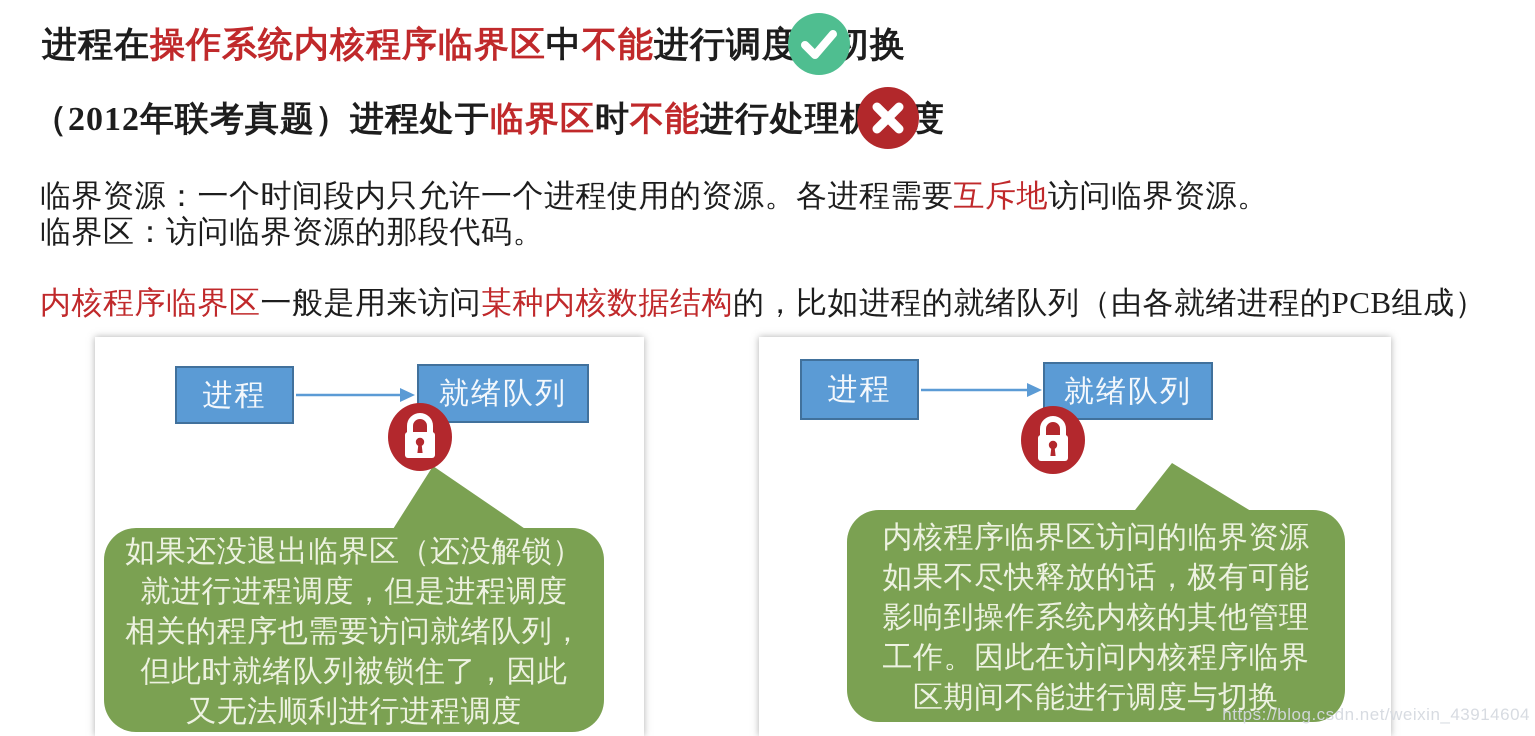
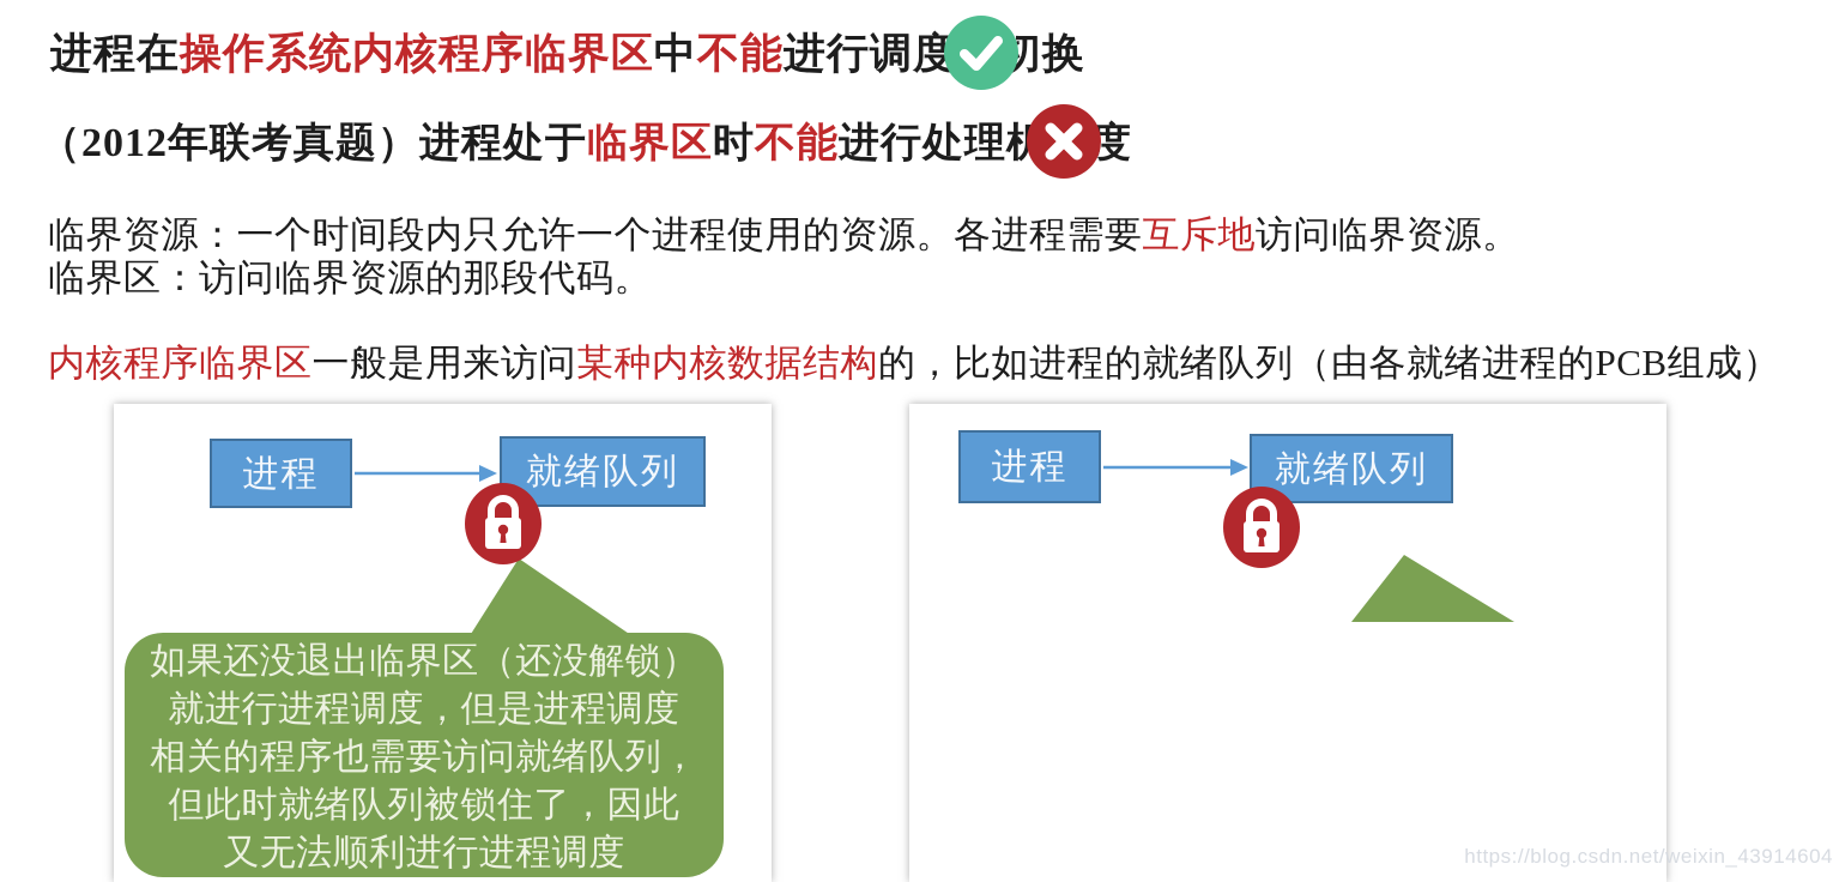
  进程在操作系统内核程序临界区中不能进行调度切换
  （2012年联考真题）进程处于临界区时不能进行处理度
  临界资源：一个时间段内只允许一个进程使用的资源。各进程需要互斥地访问临界资源。
  临界区：访问临界资源的那段代码。
  内核程序临界区一般是用来访问某种内核数据结构的，比如进程的就绪队列（由各就绪进程的PCB组成）
  进程
  就绪队列
  如果还没退出临界区（还没解锁）
  就进行进程调度，但是进程调度
  相关的程序也需要访问就绪队列，
  但此时就绪队列被锁住了，因此
  又无法顺利进行进程调度
  进程
  就绪队列
- 内核程序临界区访问的临界资源
- 如果不尽快释放的话，极有可能
- 影响到操作系统内核的其他管理
- 工作。因此在访问内核程序临界
- 区期间不能进行调度与切换
  https://blog.csdn.net/weixin_43914604
